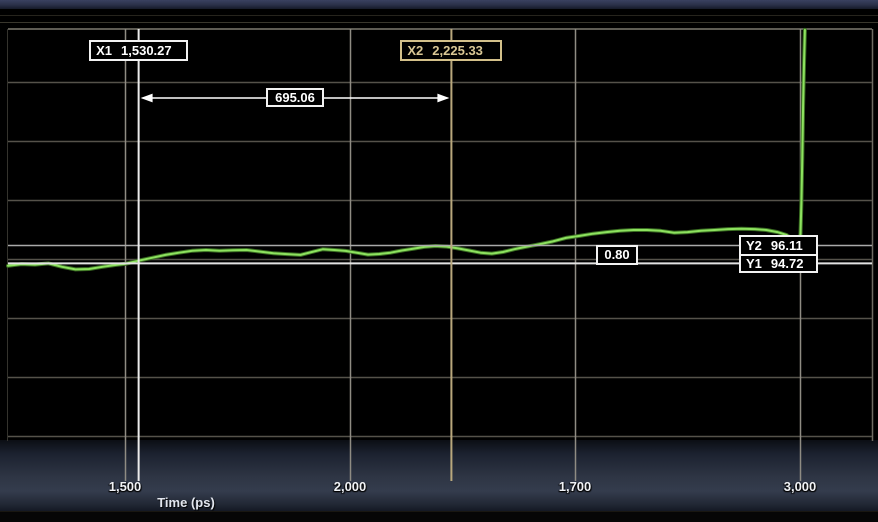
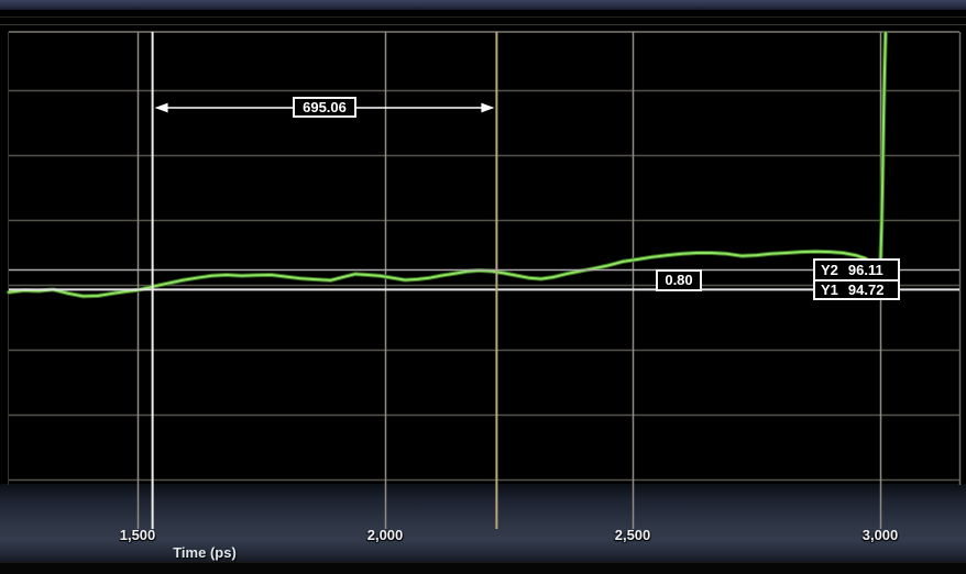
- X1
- 1,530.27
- X2
- 2,225.33
  695.06
  0.80
  Y2
  96.11
  Y1
  94.72
  Time (ps)
  1,500
  2,000
- 1,700
+ 2,500
  3,000
